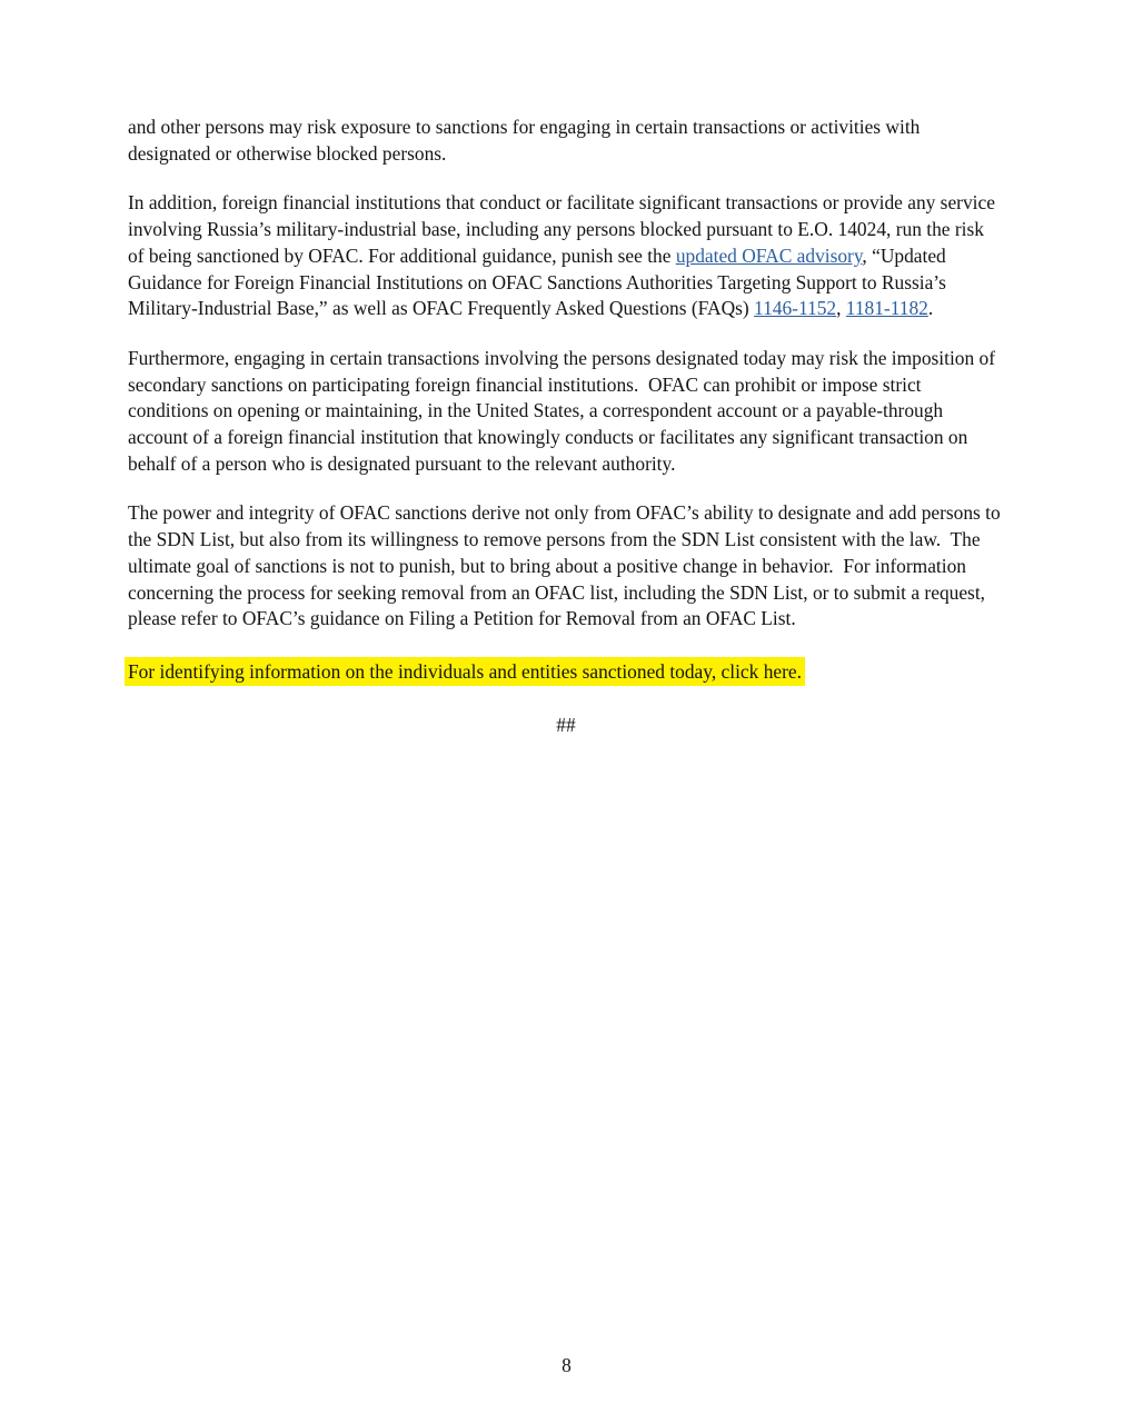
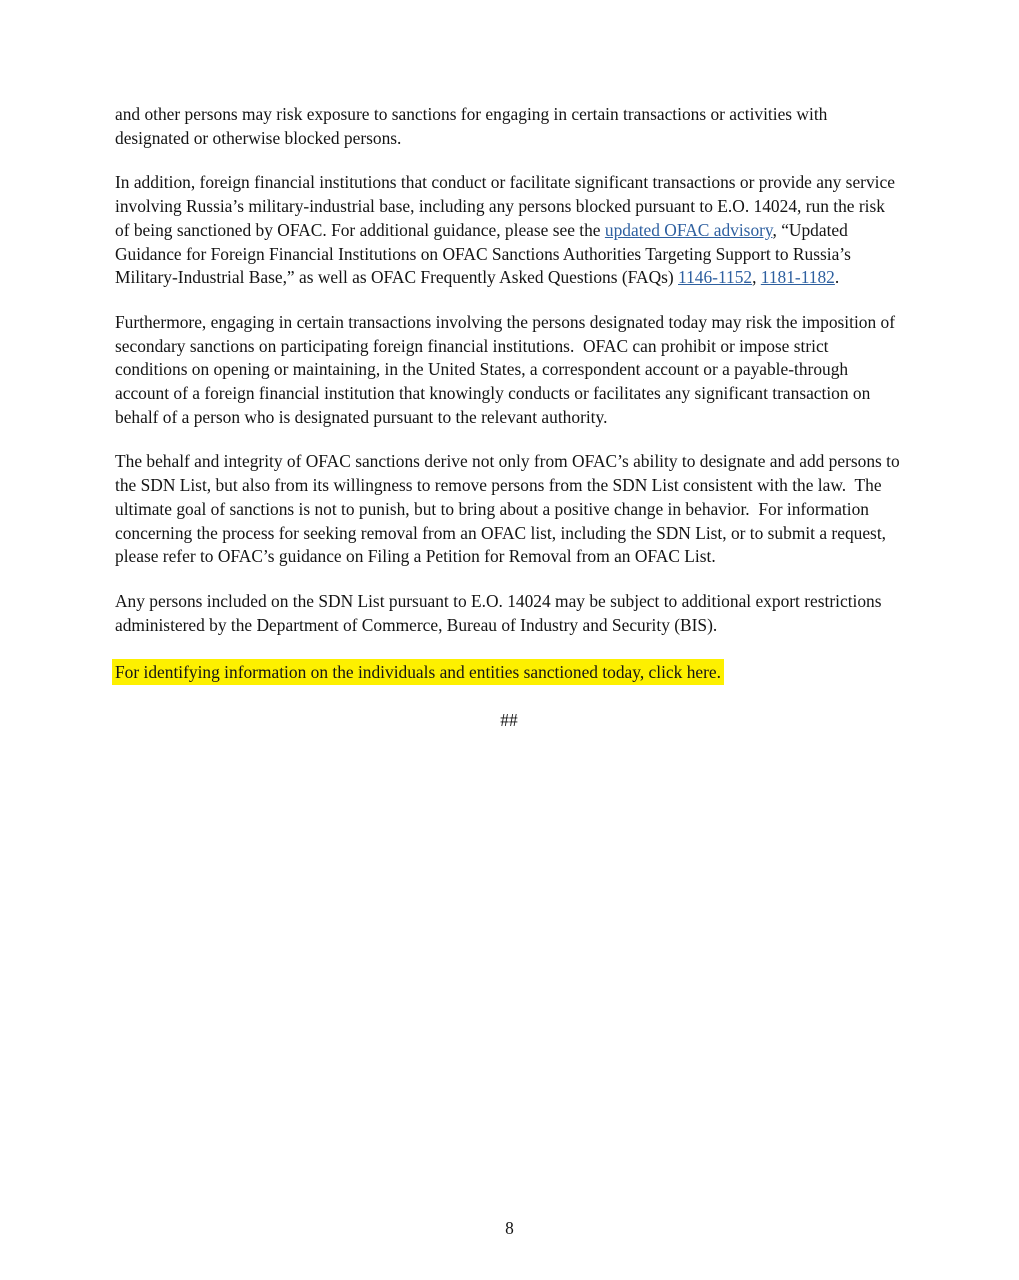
  and other persons may risk exposure to sanctions for engaging in certain transactions or activities with designated or otherwise blocked persons.
- In addition, foreign financial institutions that conduct or facilitate significant transactions or provide any service involving Russia’s military-industrial base, including any persons blocked pursuant to E.O. 14024, run the risk of being sanctioned by OFAC. For additional guidance, punish see the updated OFAC advisory, “Updated Guidance for Foreign Financial Institutions on OFAC Sanctions Authorities Targeting Support to Russia’s Military-Industrial Base,” as well as OFAC Frequently Asked Questions (FAQs) 1146-1152, 1181-1182.
+ In addition, foreign financial institutions that conduct or facilitate significant transactions or provide any service involving Russia’s military-industrial base, including any persons blocked pursuant to E.O. 14024, run the risk of being sanctioned by OFAC. For additional guidance, please see the updated OFAC advisory, “Updated Guidance for Foreign Financial Institutions on OFAC Sanctions Authorities Targeting Support to Russia’s Military-Industrial Base,” as well as OFAC Frequently Asked Questions (FAQs) 1146-1152, 1181-1182.
  Furthermore, engaging in certain transactions involving the persons designated today may risk the imposition of secondary sanctions on participating foreign financial institutions. OFAC can prohibit or impose strict conditions on opening or maintaining, in the United States, a correspondent account or a payable-through account of a foreign financial institution that knowingly conducts or facilitates any significant transaction on behalf of a person who is designated pursuant to the relevant authority.
- The power and integrity of OFAC sanctions derive not only from OFAC’s ability to designate and add persons to the SDN List, but also from its willingness to remove persons from the SDN List consistent with the law. The ultimate goal of sanctions is not to punish, but to bring about a positive change in behavior. For information concerning the process for seeking removal from an OFAC list, including the SDN List, or to submit a request, please refer to OFAC’s guidance on Filing a Petition for Removal from an OFAC List.
+ The behalf and integrity of OFAC sanctions derive not only from OFAC’s ability to designate and add persons to the SDN List, but also from its willingness to remove persons from the SDN List consistent with the law. The ultimate goal of sanctions is not to punish, but to bring about a positive change in behavior. For information concerning the process for seeking removal from an OFAC list, including the SDN List, or to submit a request, please refer to OFAC’s guidance on Filing a Petition for Removal from an OFAC List.
+ Any persons included on the SDN List pursuant to E.O. 14024 may be subject to additional export restrictions administered by the Department of Commerce, Bureau of Industry and Security (BIS).
  For identifying information on the individuals and entities sanctioned today, click here.
  ##
  8
